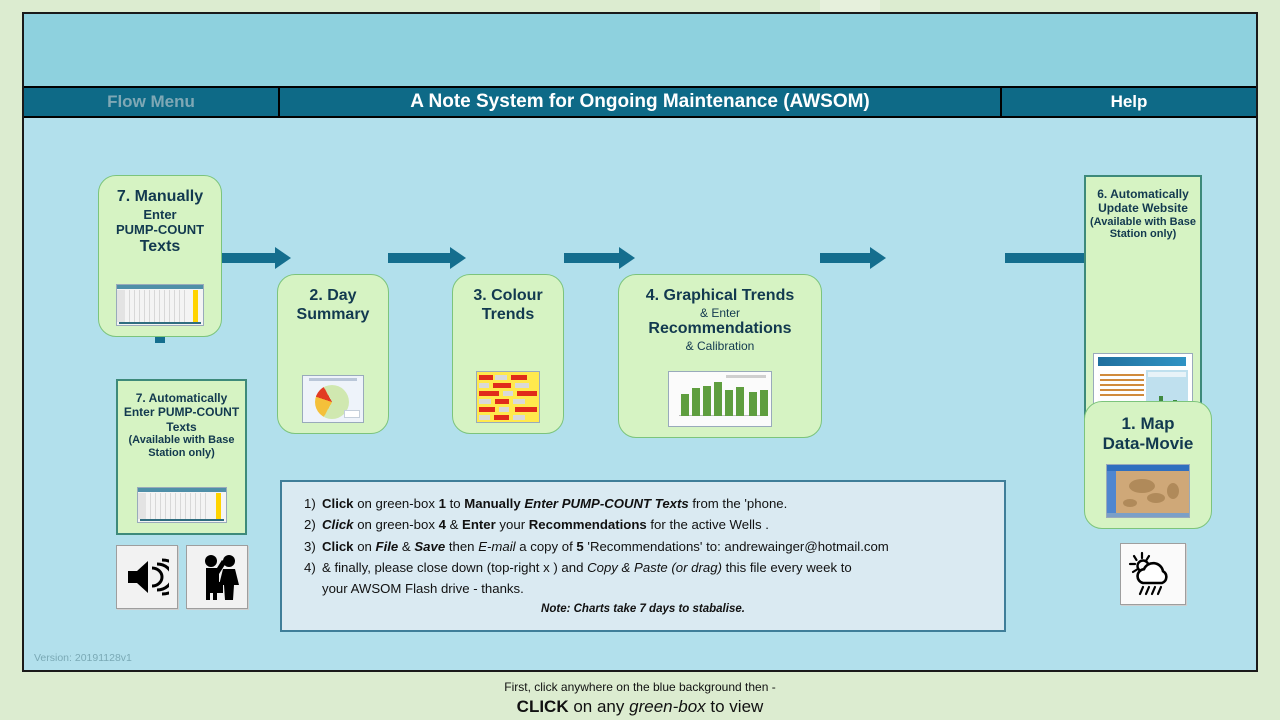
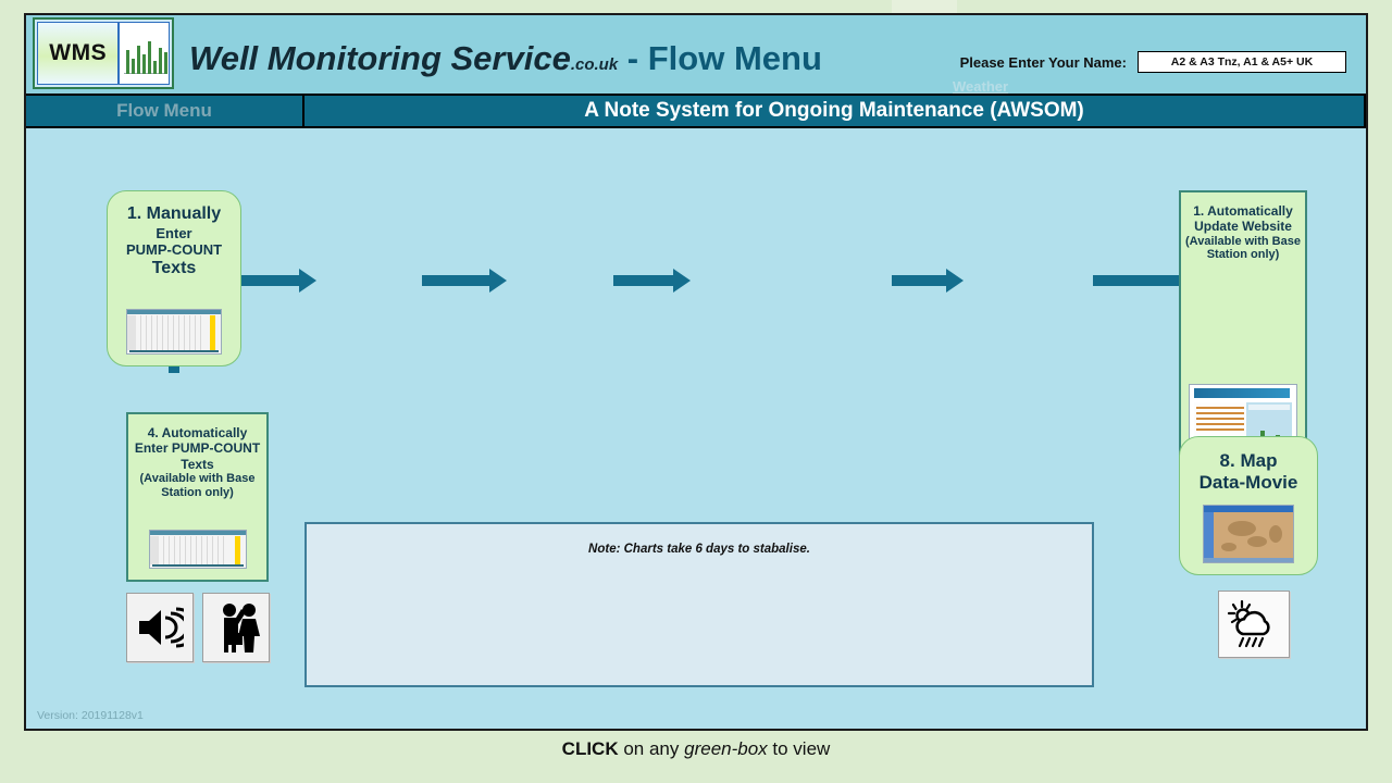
+ WMS
+ Well Monitoring Service.co.uk - Flow Menu
+ Please Enter Your Name:
+ A2 & A3 Tnz, A1 & A5+ UK
+ Weather
  Flow Menu
  A Note System for Ongoing Maintenance (AWSOM)
- Help
- 7. Manually
+ 1. Manually
  Enter
  PUMP-COUNT
  Texts
- 7. Automatically
+ 4. Automatically
  Enter PUMP-COUNT
  Texts
  (Available with Base
  Station only)
- 2. Day
- Summary
- 3. Colour
- Trends
- 4. Graphical Trends
- & Enter
- Recommendations
- & Calibration
- 6. Automatically
+ 1. Automatically
  Update Website
  (Available with Base
  Station only)
- 1. Map
+ 8. Map
  Data-Movie
- 1)
- Click on green-box 1 to Manually Enter PUMP-COUNT Texts from the 'phone.
- 2)
- Click on green-box 4 & Enter your Recommendations for the active Wells .
- 3)
- Click on File & Save then E-mail a copy of 5 'Recommendations' to: andrewainger@hotmail.com
- 4)
- & finally, please close down (top-right x ) and Copy & Paste (or drag) this file every week to
- your AWSOM Flash drive - thanks.
- Note: Charts take 7 days to stabalise.
+ Note: Charts take 6 days to stabalise.
  Version: 20191128v1
- First, click anywhere on the blue background then -
  CLICK on any green-box to view
